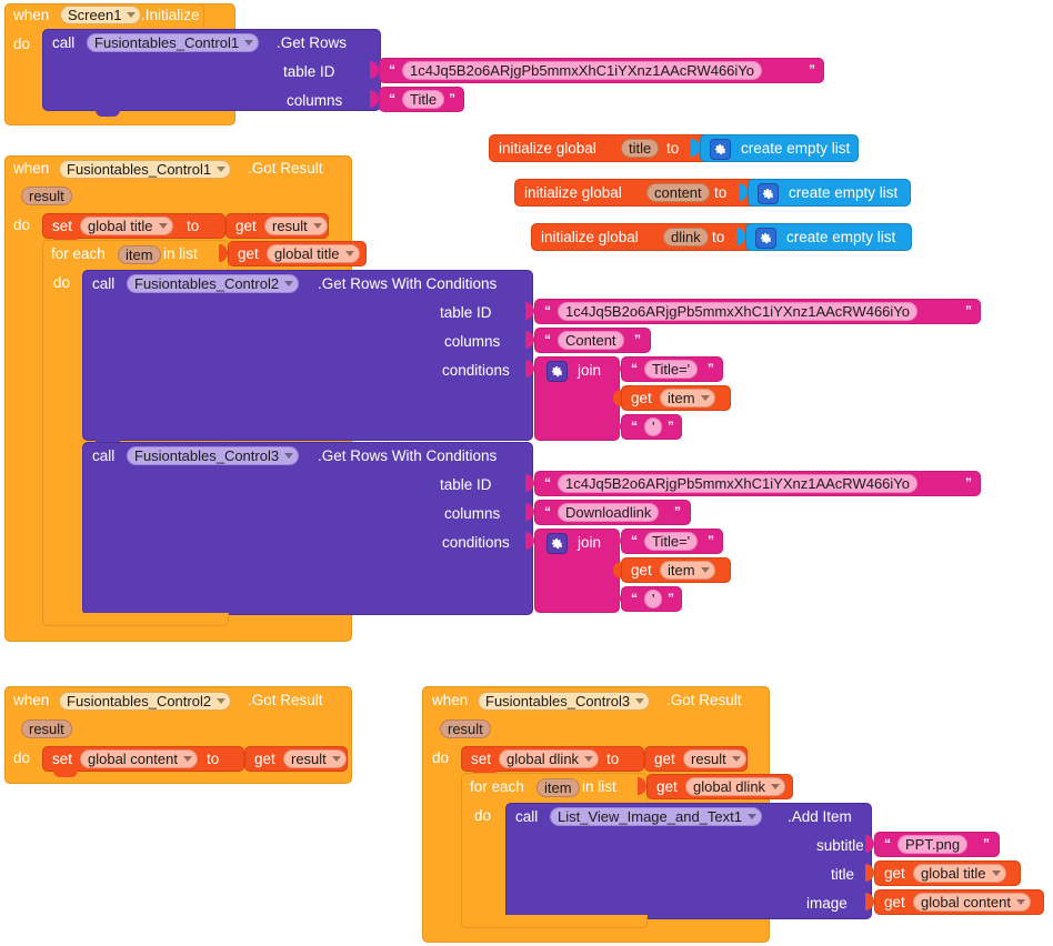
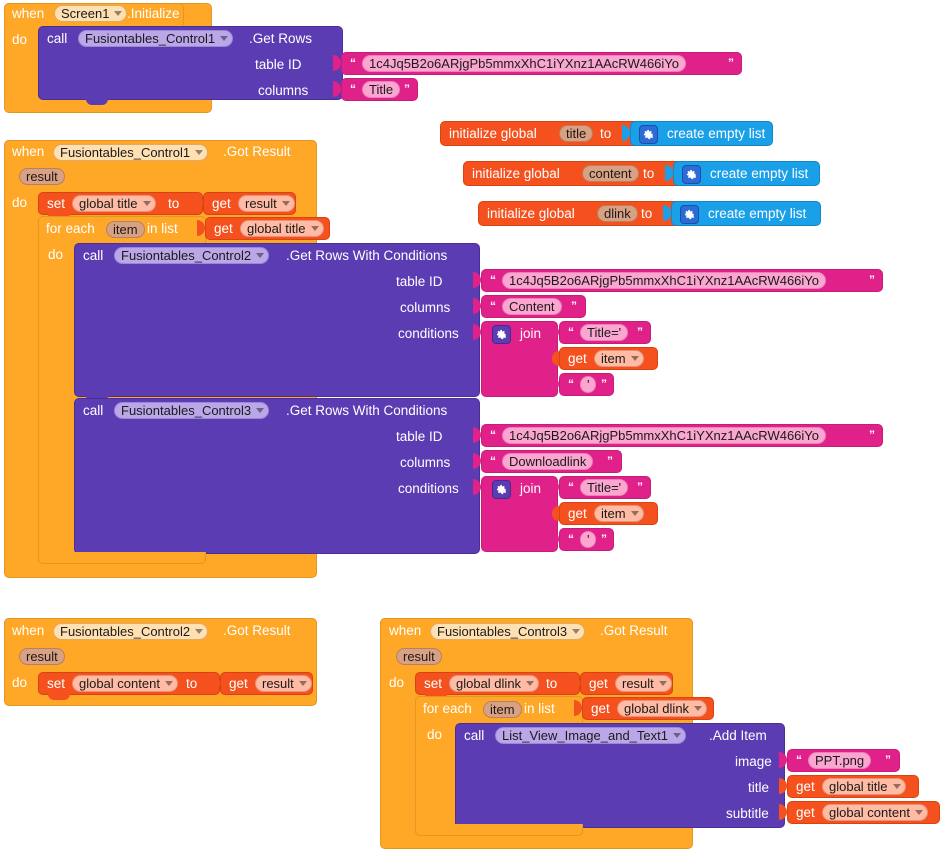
  when
  Screen1
  .Initialize
  do
  call
  Fusiontables_Control1
  .Get Rows
  table ID
  “
  1c4Jq5B2o6ARjgPb5mmxXhC1iYXnz1AAcRW466iYo
  ”
  columns
  “
  Title
  ”
  initialize global
  title
  to
  create empty list
  initialize global
  content
  to
  create empty list
  initialize global
  dlink
  to
  create empty list
  when
  Fusiontables_Control1
  .Got Result
  result
  do
  set
  global title
  to
  get
  result
  for each
  item
  in list
  get
  global title
  do
  call
  Fusiontables_Control2
  .Get Rows With Conditions
  table ID
  “
  1c4Jq5B2o6ARjgPb5mmxXhC1iYXnz1AAcRW466iYo
  ”
  columns
  “
  Content
  ”
  conditions
  join
  “
  Title='
  ”
  get
  item
  “
  '
  ”
  call
  Fusiontables_Control3
  .Get Rows With Conditions
  table ID
  “
  1c4Jq5B2o6ARjgPb5mmxXhC1iYXnz1AAcRW466iYo
  ”
  columns
  “
  Downloadlink
  ”
  conditions
  join
  “
  Title='
  ”
  get
  item
  “
  '
  ”
  when
  Fusiontables_Control2
  .Got Result
  result
  do
  set
  global content
  to
  get
  result
  when
  Fusiontables_Control3
  .Got Result
  result
  do
  set
  global dlink
  to
  get
  result
  for each
  item
  in list
  get
  global dlink
  do
  call
  List_View_Image_and_Text1
  .Add Item
- subtitle
+ image
  “
  PPT.png
  ”
  title
  get
  global title
- image
+ subtitle
  get
  global content
